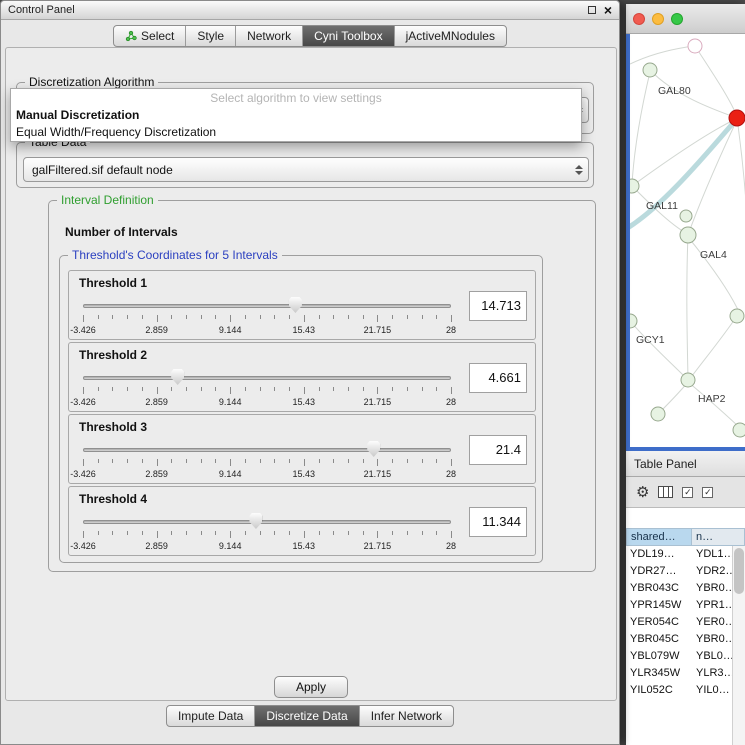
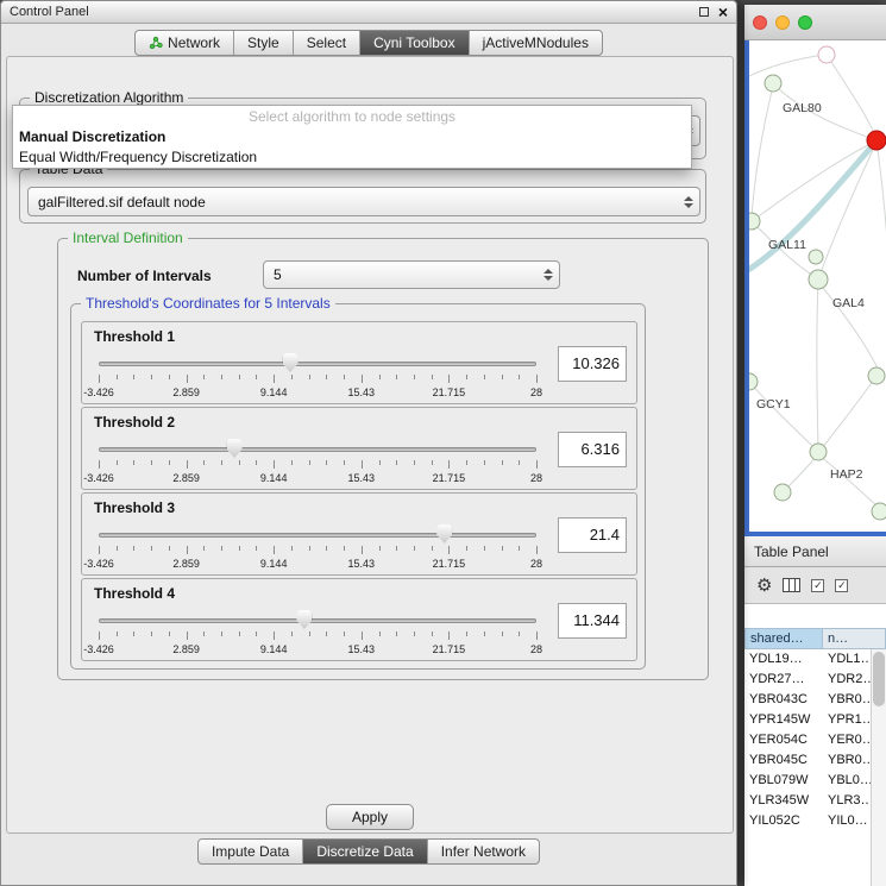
  Control Panel
  ×
- Select
+ Network
  Style
- Network
+ Select
  Cyni Toolbox
  jActiveMNodules
  Discretization Algorithm
- Select algorithm to view settings
+ Select algorithm to node settings
  Manual Discretization
  Equal Width/Frequency Discretization
  Table Data
  galFiltered.sif default node
  Interval Definition
  Number of Intervals
+ 5
  Threshold's Coordinates for 5 Intervals
  Threshold 1
  -3.426
  2.859
  9.144
  15.43
  21.715
  28
- 14.713
+ 10.326
  Threshold 2
  -3.426
  2.859
  9.144
  15.43
  21.715
  28
- 4.661
+ 6.316
  Threshold 3
  -3.426
  2.859
  9.144
  15.43
  21.715
  28
  21.4
  Threshold 4
  -3.426
  2.859
  9.144
  15.43
  21.715
  28
  11.344
  Apply
  Impute Data
  Discretize Data
  Infer Network
  GAL80
  GAL11
  GAL4
  GCY1
  HAP2
  Table Panel
  ⚙
  ✓
  ✓
  shared…
  n…
  YDL19…
  YDL1…
  YDR27…
  YDR2…
  YBR043C
  YBR0…
  YPR145W
  YPR1…
  YER054C
  YER0…
  YBR045C
  YBR0…
  YBL079W
  YBL0…
  YLR345W
  YLR3…
  YIL052C
  YIL0…
